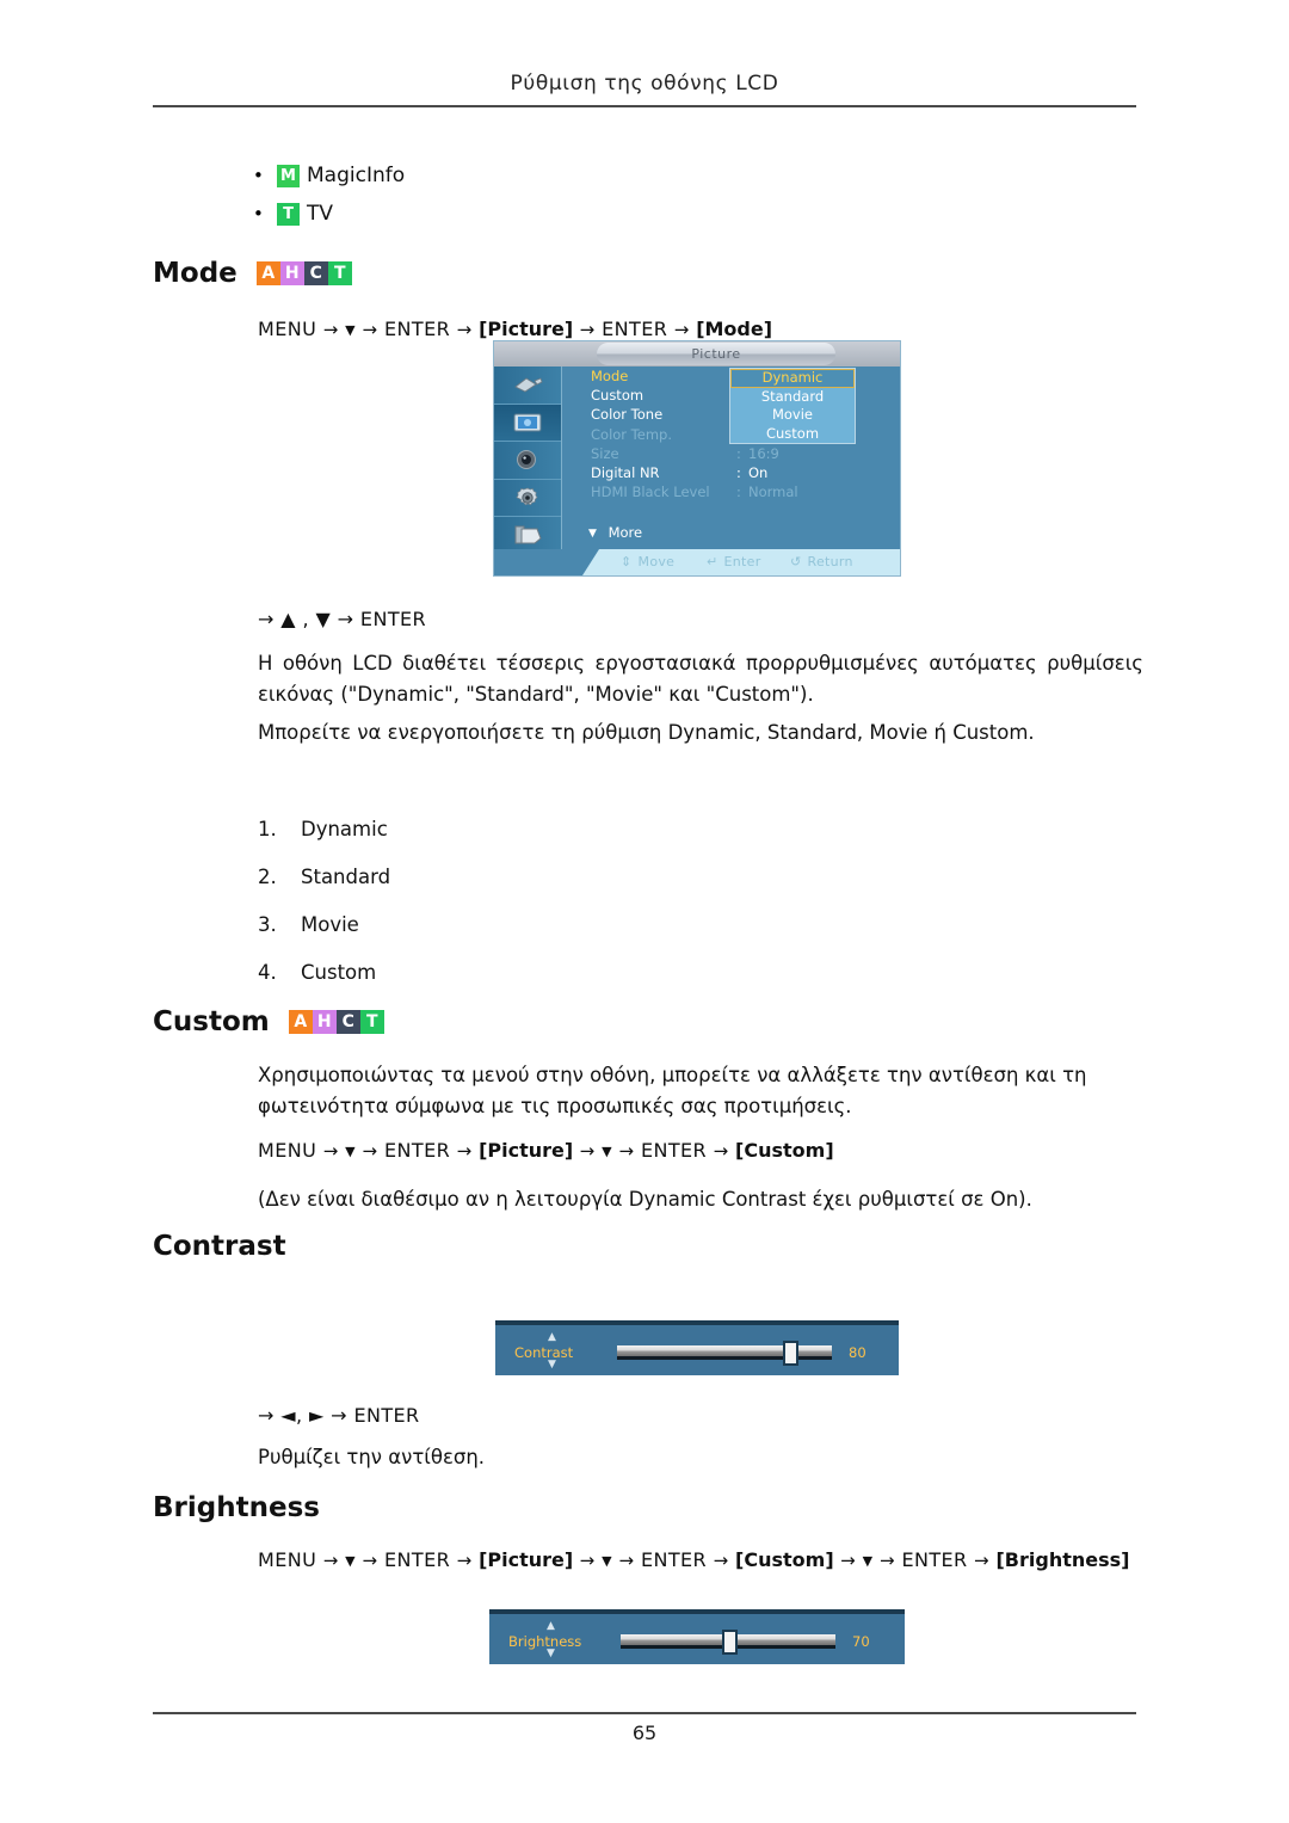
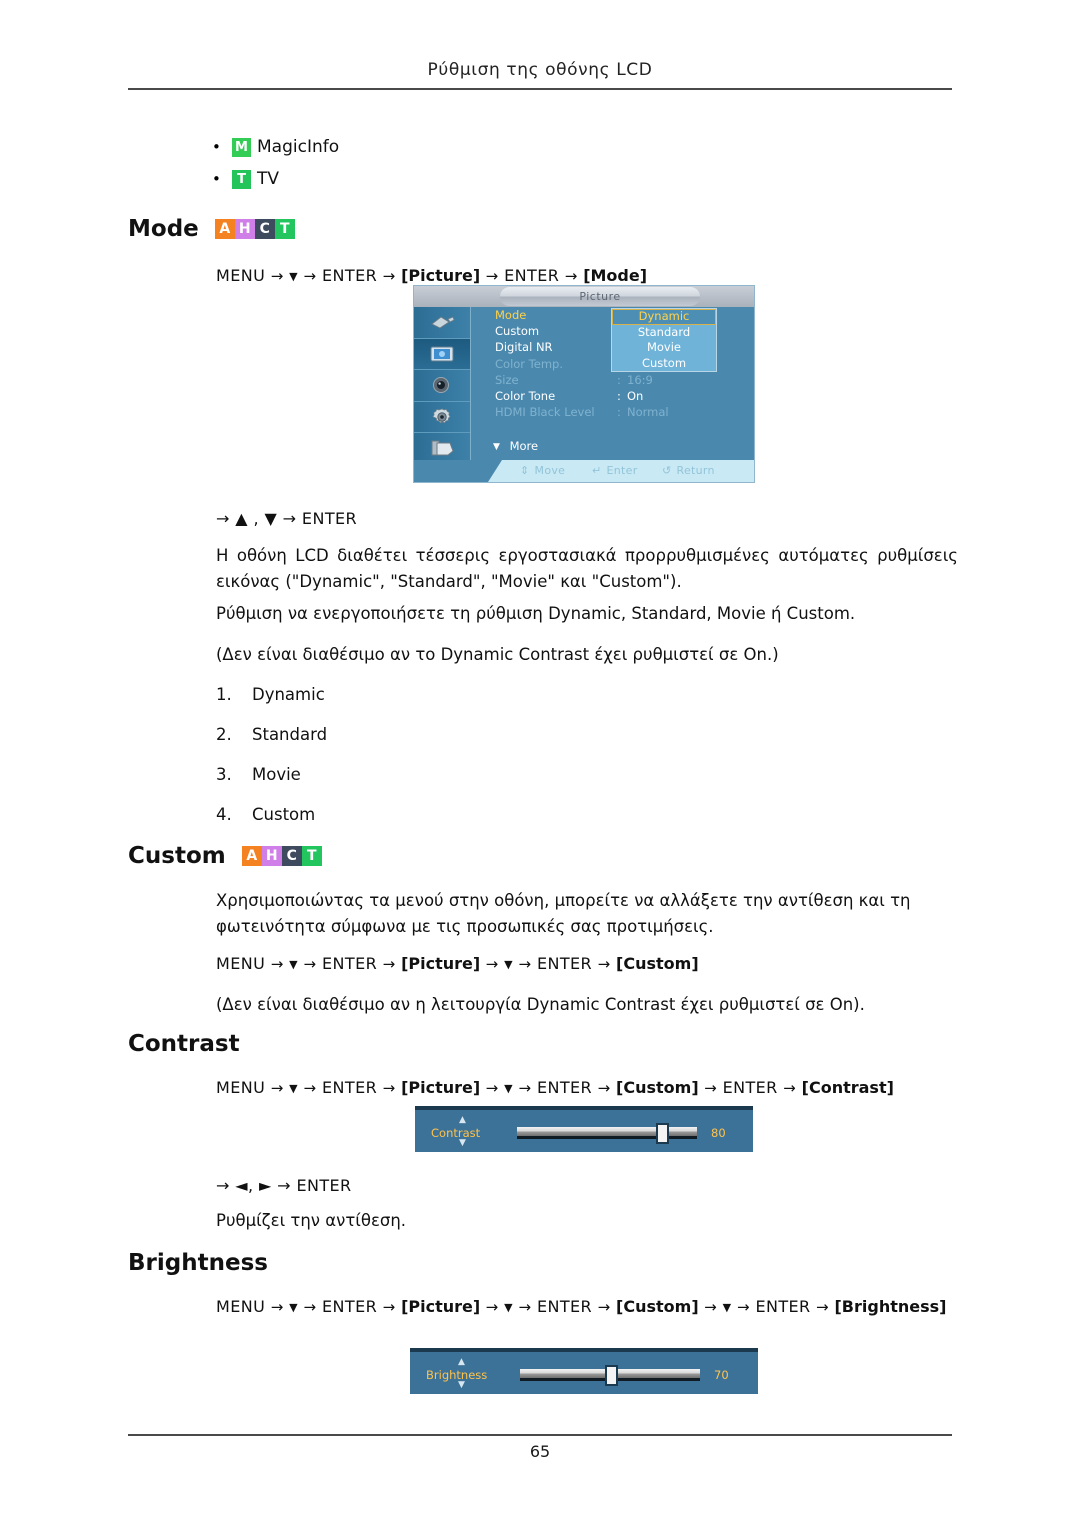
  Ρύθμιση της οθόνης LCD
  •
  M
  MagicInfo
  •
  T
  TV
  Mode
  A
  H
  C
  T
  MENU → ▼ → ENTER → [Picture] → ENTER → [Mode]
  Picture
  Mode
  Custom
- Color Tone
+ Digital NR
  Color Temp.
  Size
  :
  16:9
- Digital NR
+ Color Tone
  :
  On
  HDMI Black Level
  :
  Normal
  ▼ More
  Dynamic
  Standard
  Movie
  Custom
  ⇕ Move
  ↵ Enter
  ↺ Return
  → ▲ , ▼ → ENTER
  Η οθόνη LCD διαθέτει τέσσερις εργοστασιακά προρρυθμισμένες αυτόματες ρυθμίσεις εικόνας ("Dynamic", "Standard", "Movie" και "Custom").
- Μπορείτε να ενεργοποιήσετε τη ρύθμιση Dynamic, Standard, Movie ή Custom.
+ Ρύθμιση να ενεργοποιήσετε τη ρύθμιση Dynamic, Standard, Movie ή Custom.
+ (Δεν είναι διαθέσιμο αν το Dynamic Contrast έχει ρυθμιστεί σε On.)
  1.
  Dynamic
  2.
  Standard
  3.
  Movie
  4.
  Custom
  Custom
  A
  H
  C
  T
  Χρησιμοποιώντας τα μενού στην οθόνη, μπορείτε να αλλάξετε την αντίθεση και τη φωτεινότητα σύμφωνα με τις προσωπικές σας προτιμήσεις.
  MENU → ▼ → ENTER → [Picture] → ▼ → ENTER → [Custom]
  (Δεν είναι διαθέσιμο αν η λειτουργία Dynamic Contrast έχει ρυθμιστεί σε On).
  Contrast
+ MENU → ▼ → ENTER → [Picture] → ▼ → ENTER → [Custom] → ENTER → [Contrast]
  ▲
  Contrast
  ▼
  80
  → ◄, ► → ENTER
  Ρυθμίζει την αντίθεση.
  Brightness
  MENU → ▼ → ENTER → [Picture] → ▼ → ENTER → [Custom] → ▼ → ENTER → [Brightness]
  ▲
  Brightness
  ▼
  70
  65
